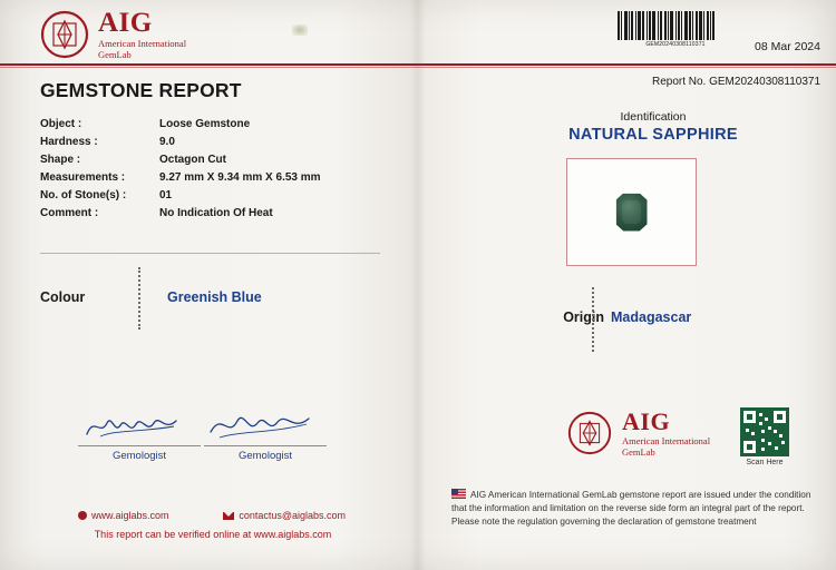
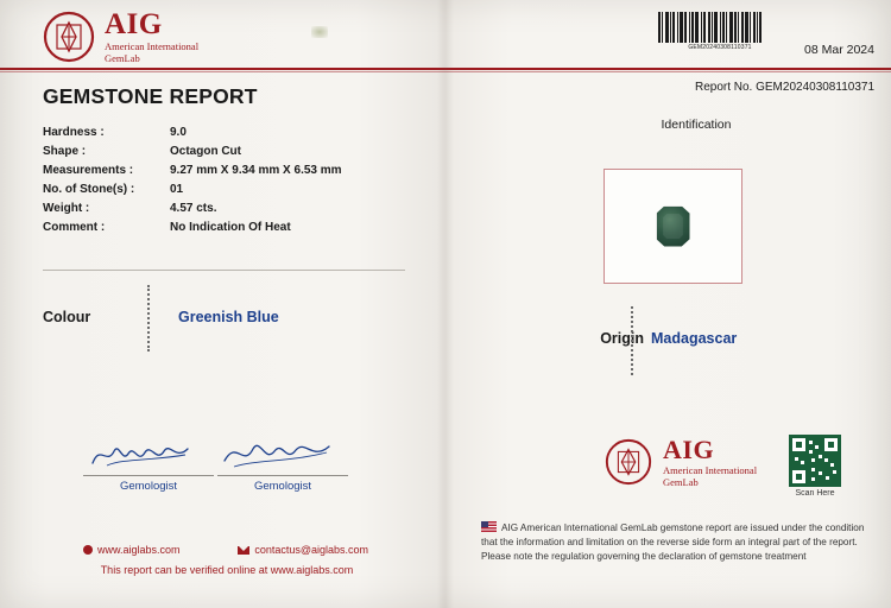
  AIG
  American International
  GemLab
  08 Mar 2024
  GEMSTONE REPORT
  Report No. GEM20240308110371
- Object :		Loose Gemstone
  Hardness :		9.0
  Shape :		Octagon Cut
  Measurements :		9.27 mm X 9.34 mm X 6.53 mm
  No. of Stone(s) :		01
+ Weight :		4.57 cts.
  Comment :		No Indication Of Heat
  Colour
  Greenish Blue
  Identification
- NATURAL SAPPHIRE
  Origin
  Madagascar
  Gemologist
  Gemologist
  www.aiglabs.com
  contactus@aiglabs.com
  This report can be verified online at www.aiglabs.com
  AIG
  American International
  GemLab
  AIG American International GemLab gemstone report are issued under the condition that the information and limitation on the reverse side form an integral part of the report. Please note the regulation governing the declaration of gemstone treatment
